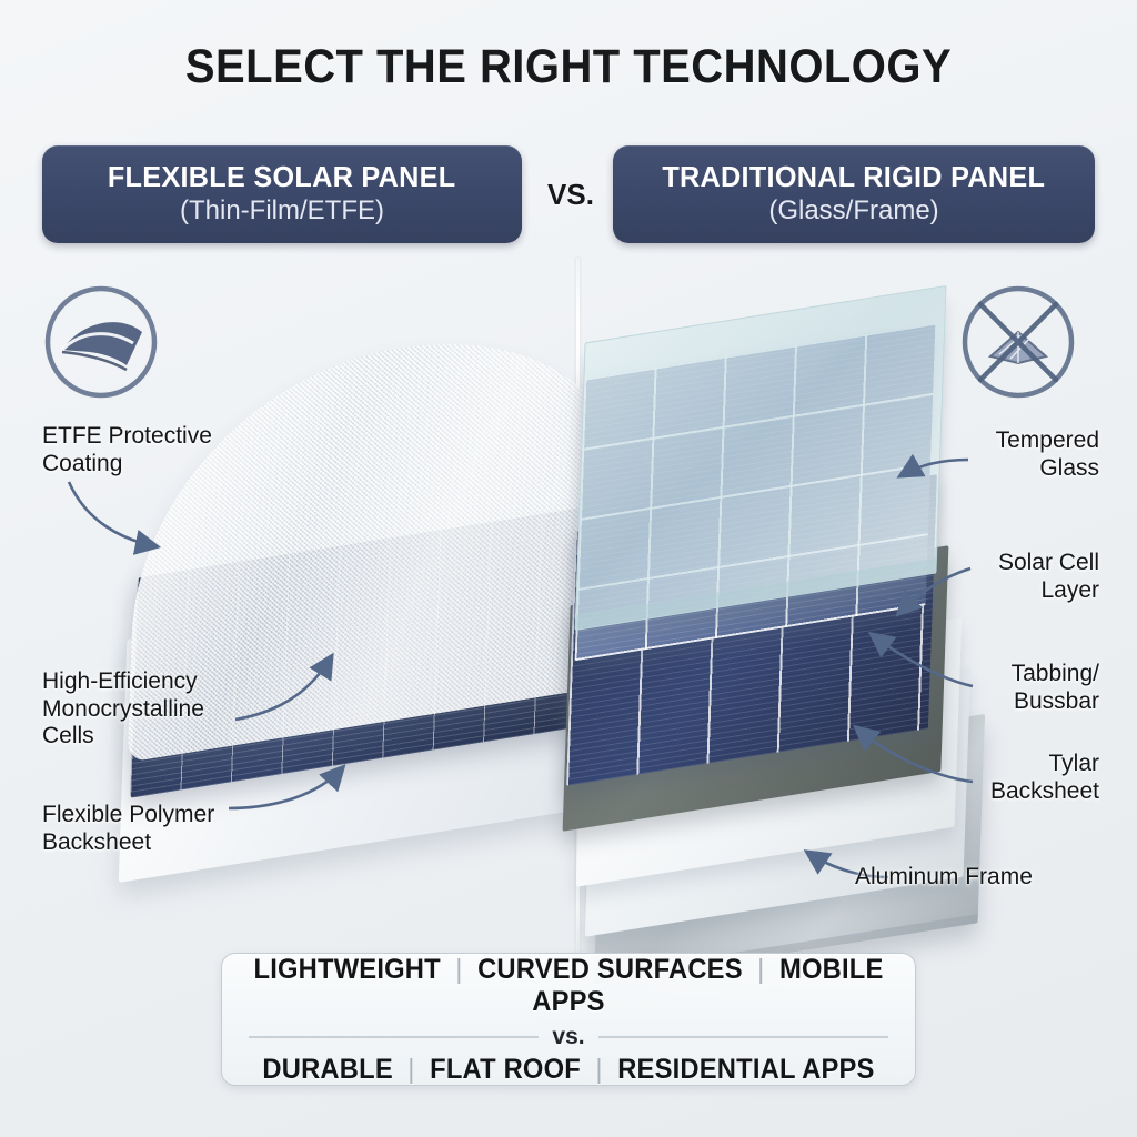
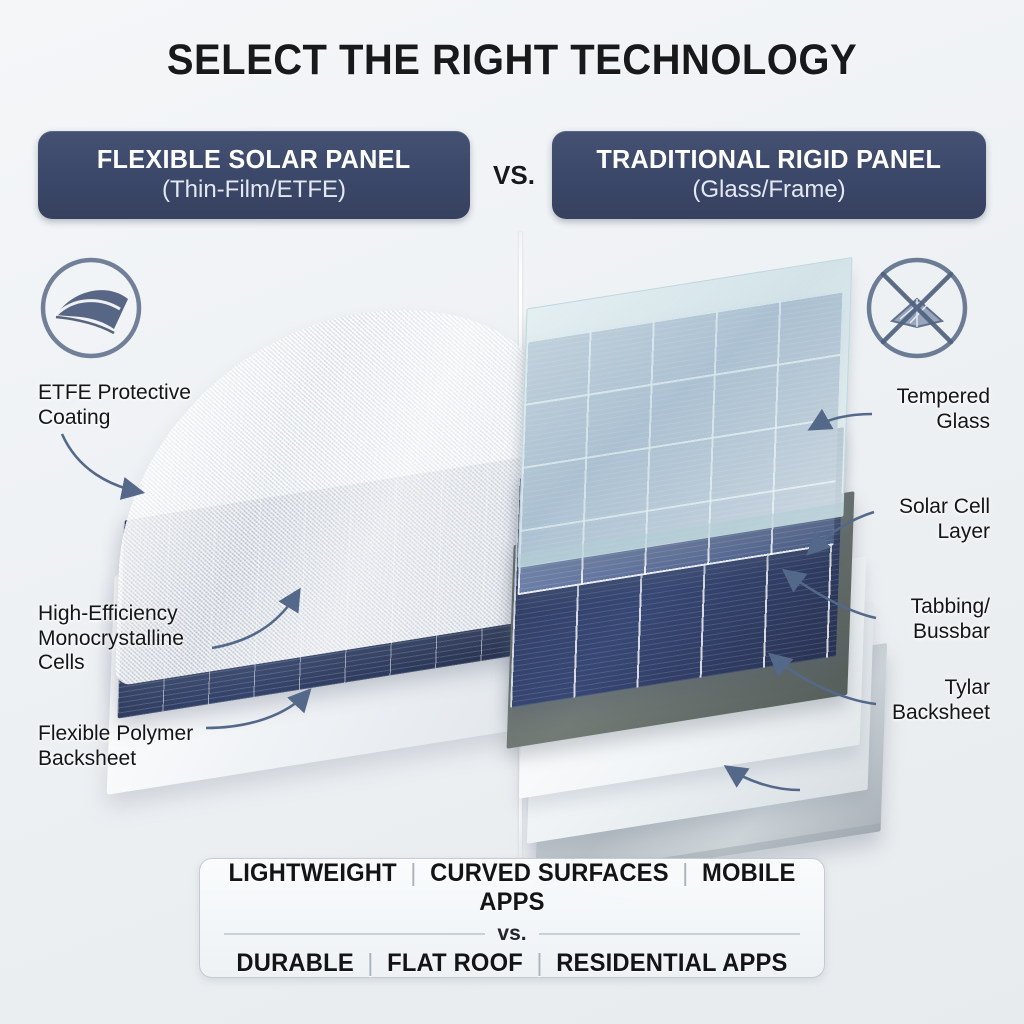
  SELECT THE RIGHT TECHNOLOGY
  FLEXIBLE SOLAR PANEL
  (Thin-Film/ETFE)
  VS.
  TRADITIONAL RIGID PANEL
  (Glass/Frame)
  ETFE Protective
  Coating
  High-Efficiency
  Monocrystalline
  Cells
  Flexible Polymer
  Backsheet
  Tempered
  Glass
  Solar Cell
  Layer
  Tabbing/
  Bussbar
  Tylar
  Backsheet
- Aluminum Frame
  LIGHTWEIGHT | CURVED SURFACES | MOBILE APPS
  vs.
  DURABLE | FLAT ROOF | RESIDENTIAL APPS
